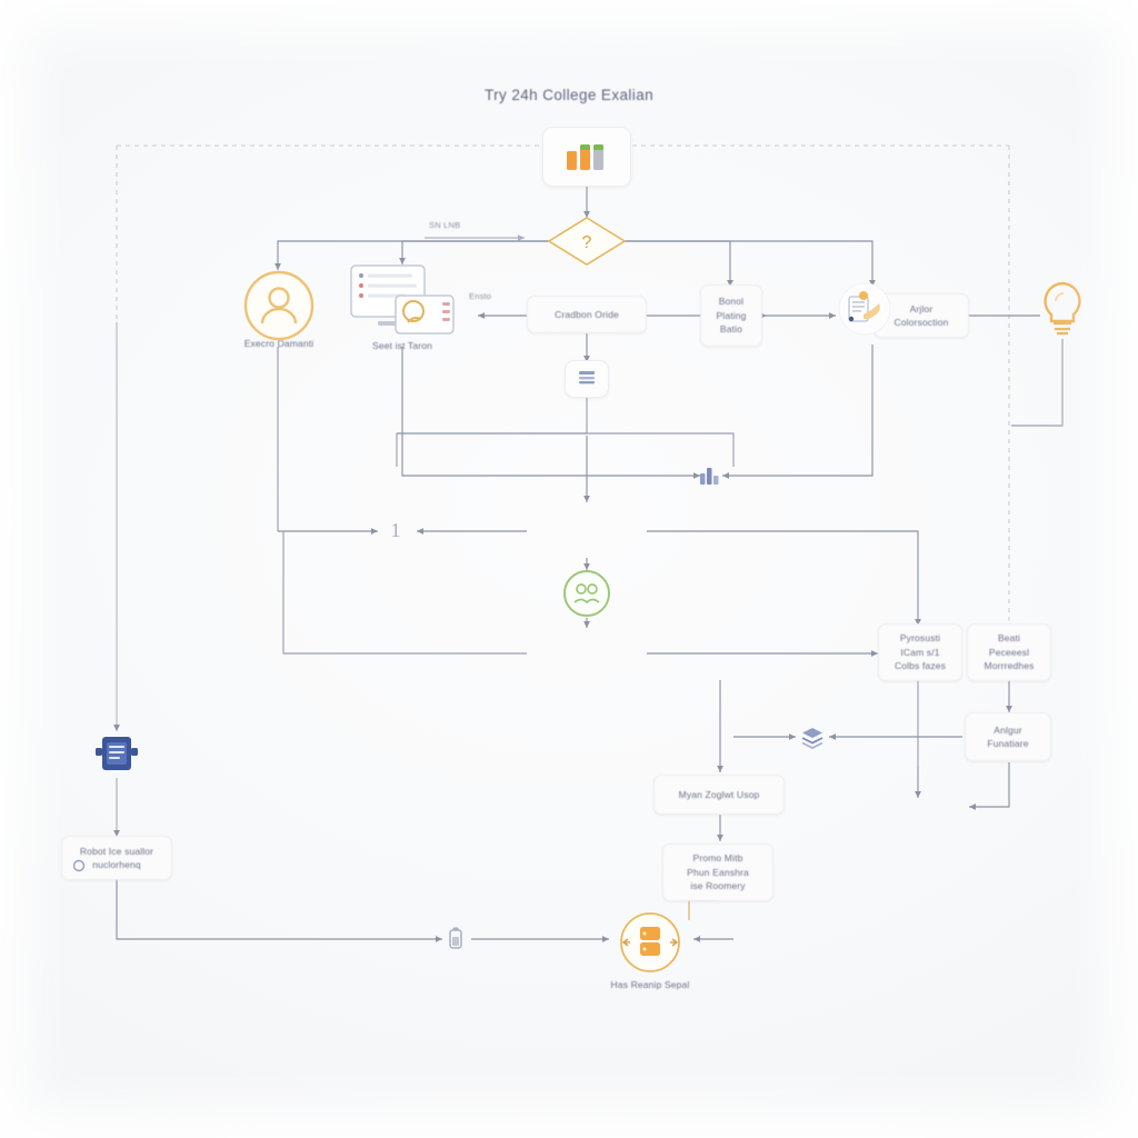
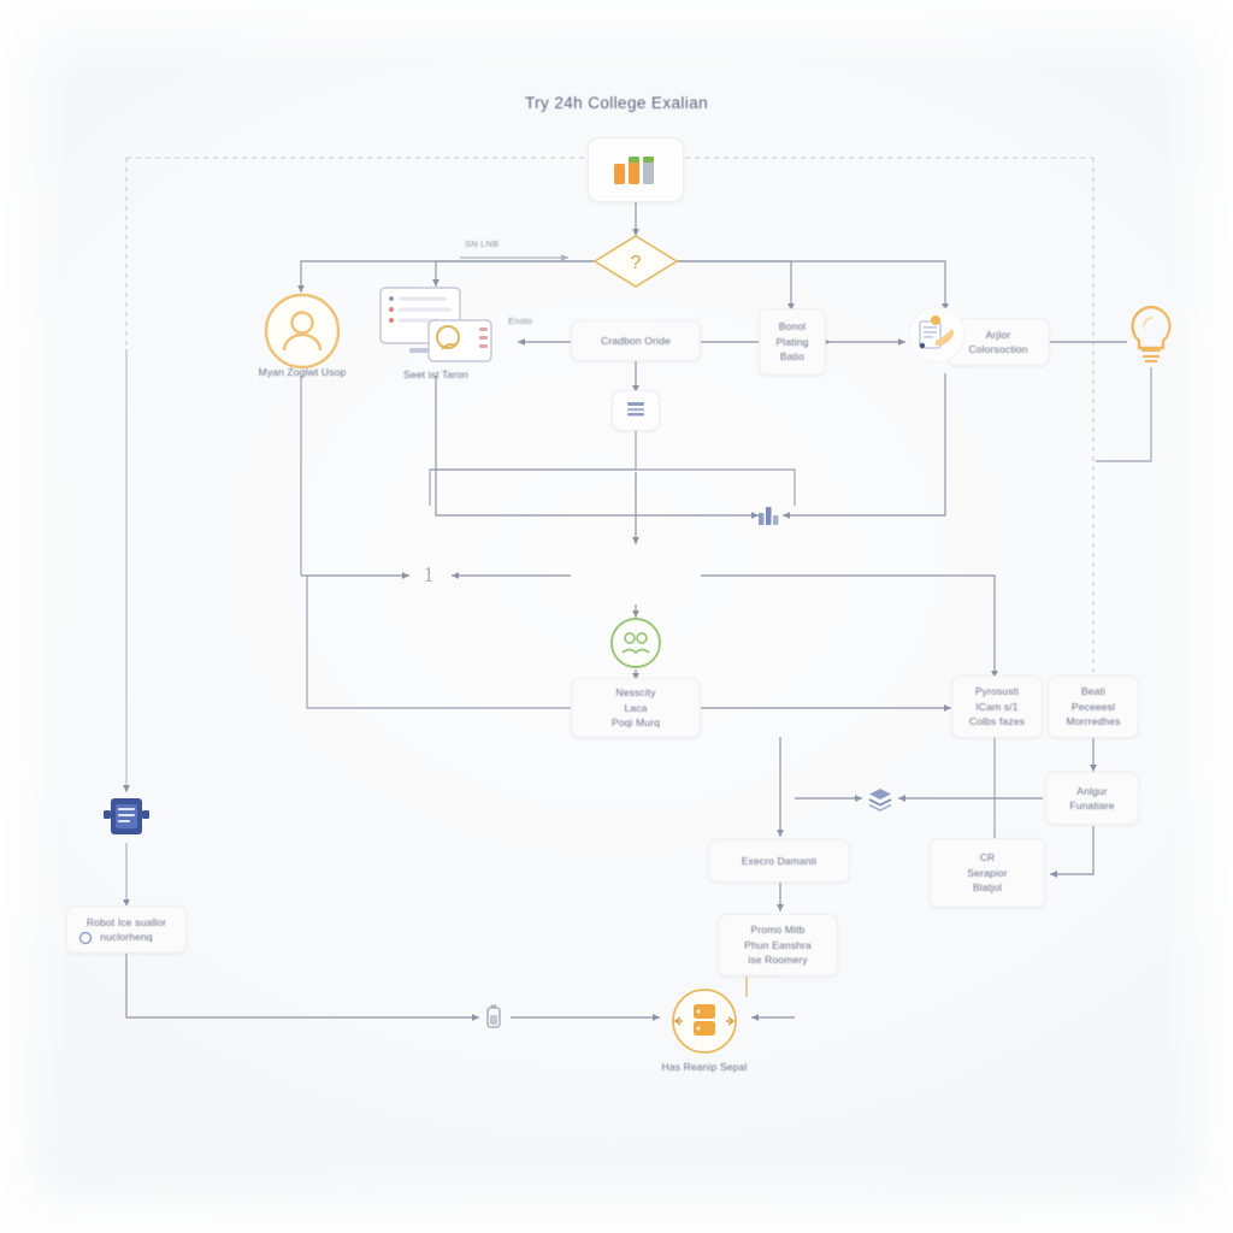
  Try 24h College Exalian
  ?
- Execro Damanti
+ Myan Zoglwt Usop
  Seet ist Taron
  Cradbon Oride
  Bonol
  Plating
  Batio
  Arjlor
  Colorsoction
  1
+ Nesscity
+ Laca
+ Poqi Murq
  Pyrosusti
  ICam s/1
  Colbs fazes
  Beati
  Peceeesl
  Morrredhes
  Anlgur
  Funatiare
- Myan Zoglwt Usop
+ Execro Damanti
+ CR
+ Serapior
+ Blatjol
  Promo Mitb
  Phun Eanshra
  ise Roomery
  Robot Ice suallor
  nuclorhenq
  Has Reanip Sepal
  SN LNB
  Ensto
